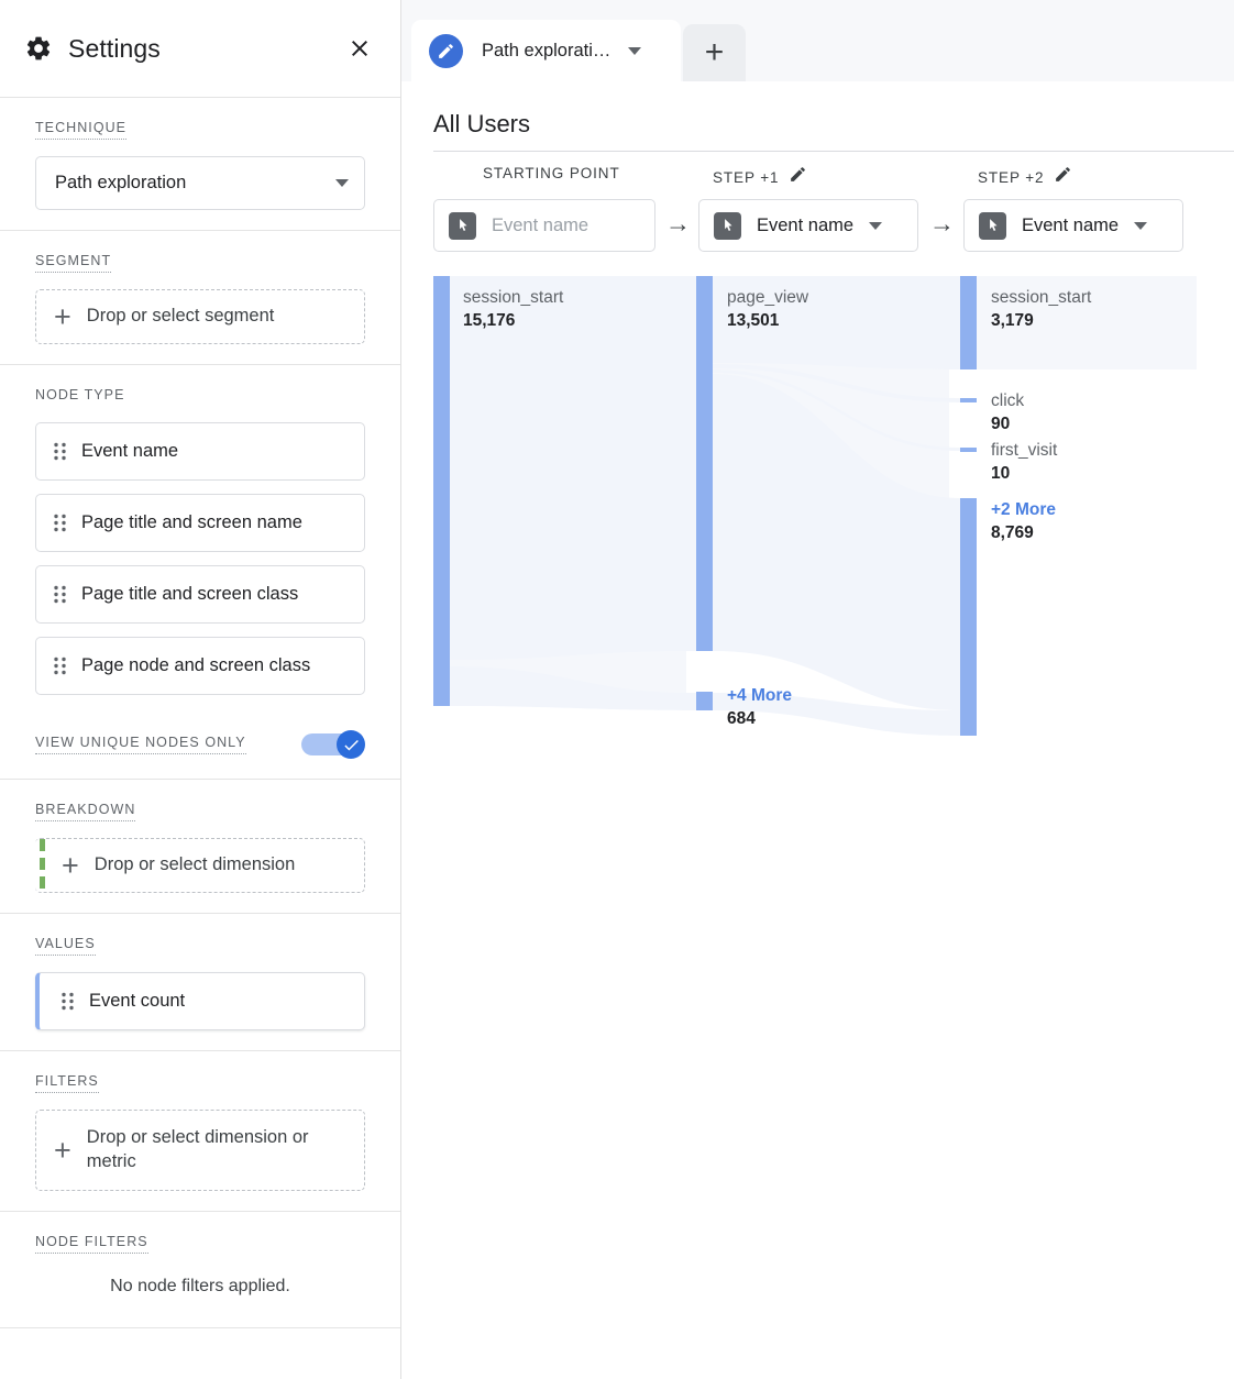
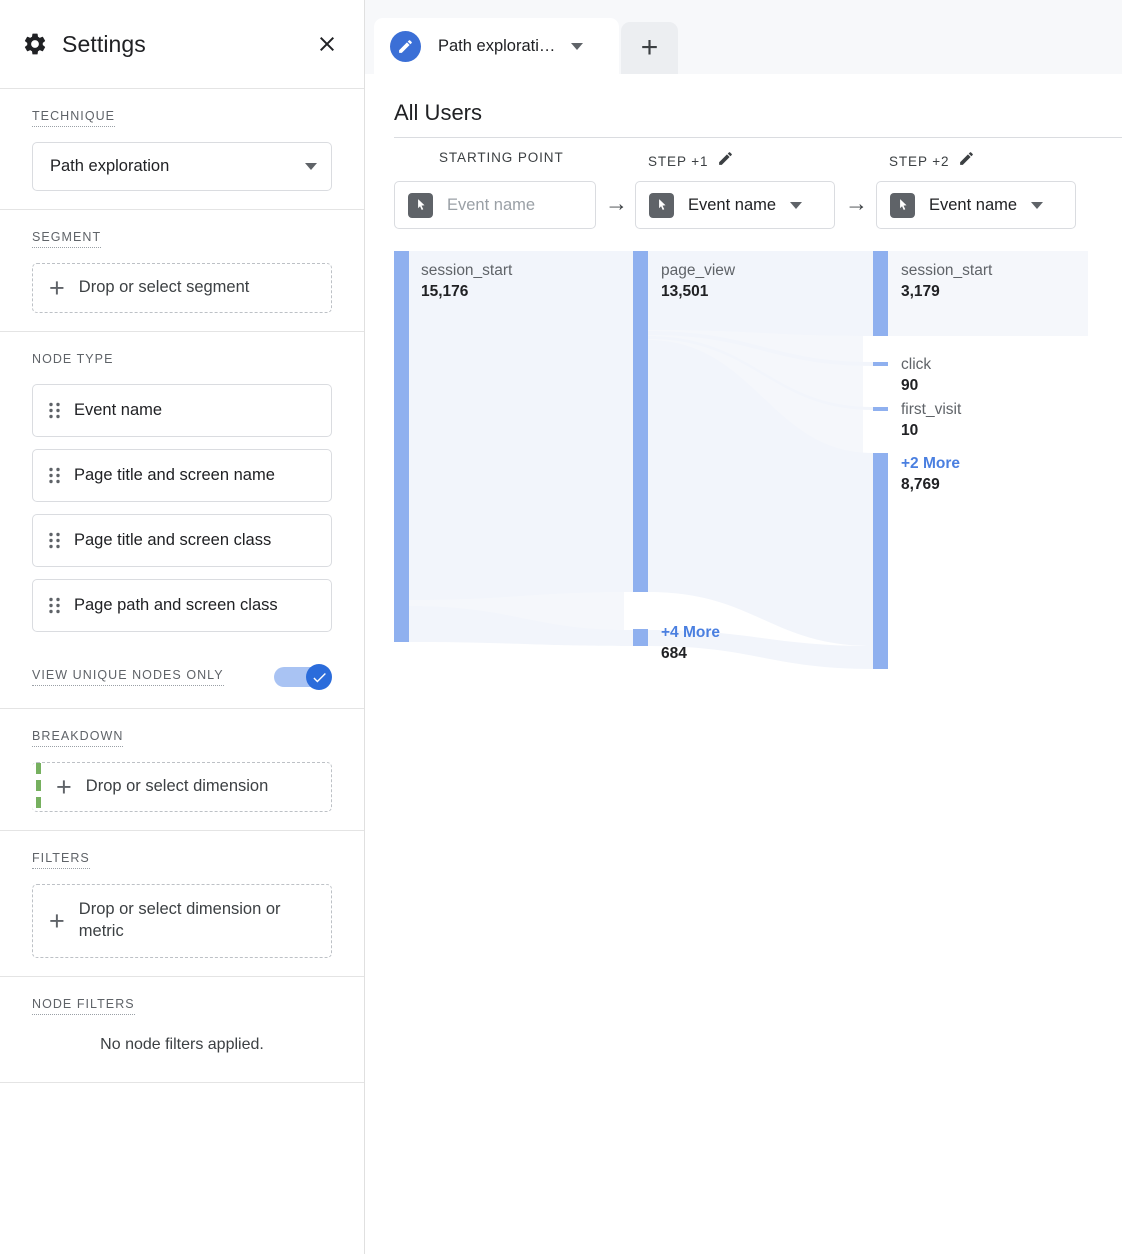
  Settings
  TECHNIQUE
  Path exploration
  SEGMENT
  +
  Drop or select segment
  NODE TYPE
  Event name
  Page title and screen name
  Page title and screen class
- Page node and screen class
+ Page path and screen class
  VIEW UNIQUE NODES ONLY
  BREAKDOWN
  +
  Drop or select dimension
- VALUES
- Event count
  FILTERS
  +
  Drop or select dimension or metric
  NODE FILTERS
  No node filters applied.
  Path explorati…
  +
  All Users
  STARTING POINT
  Event name
  →
  STEP +1
  Event name
  →
  STEP +2
  Event name
  session_start
  15,176
  page_view
  13,501
  +4 More
  684
  session_start
  3,179
  click
  90
  first_visit
  10
  +2 More
  8,769
